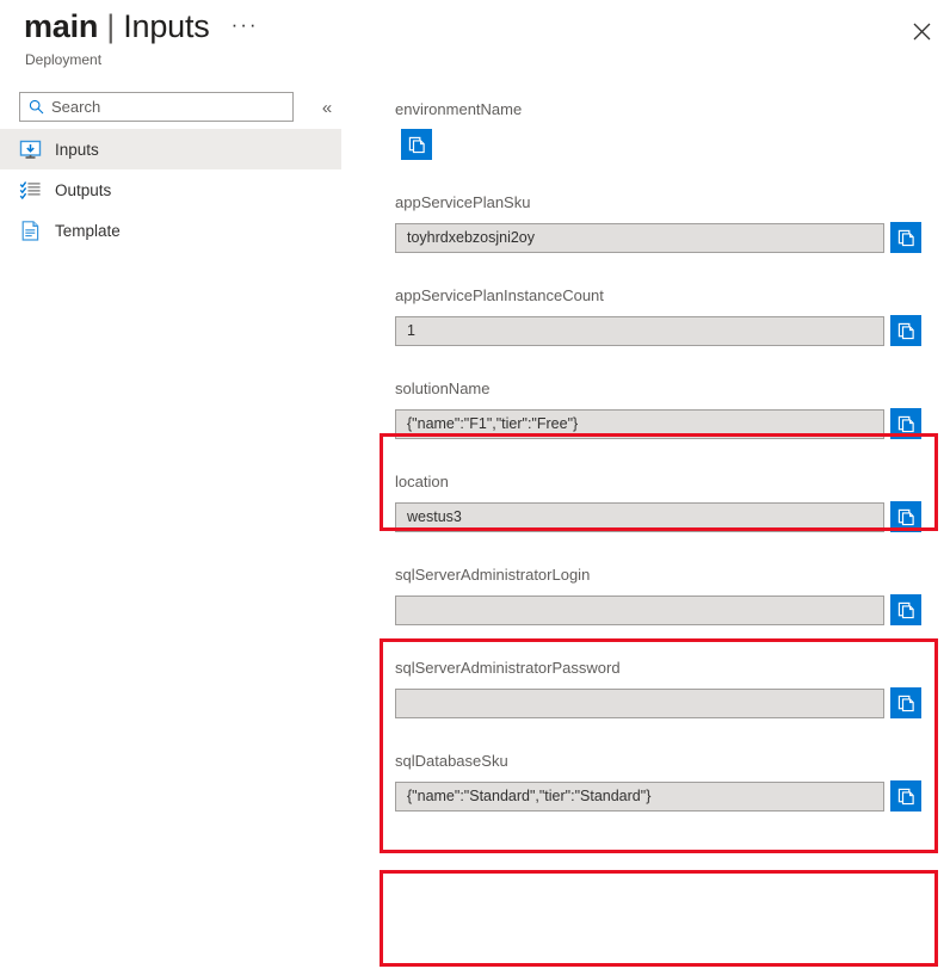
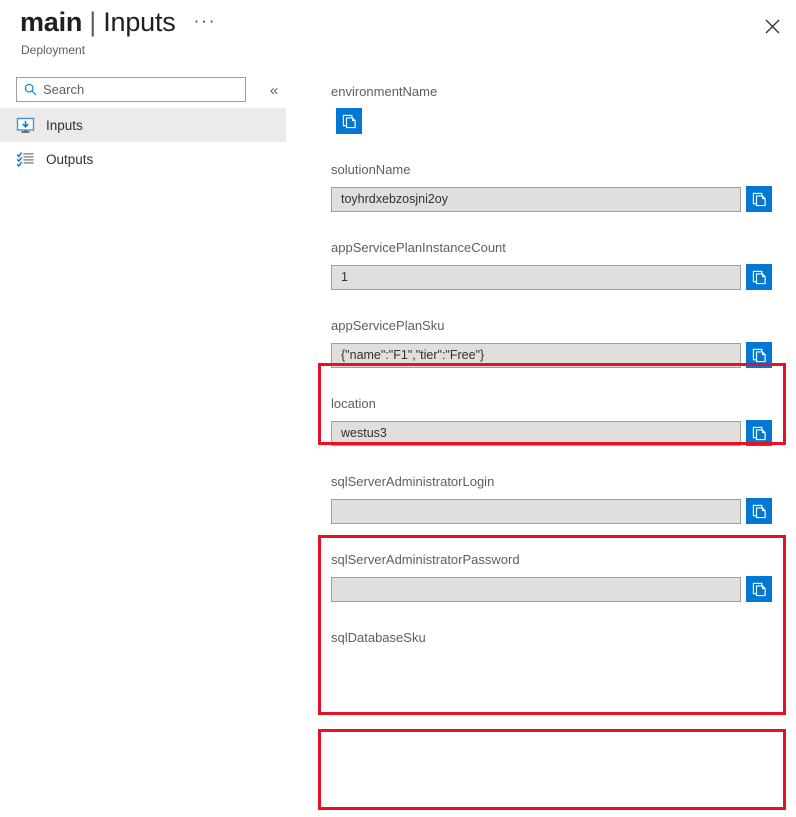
  main
  |
  Inputs
  ···
  Deployment
  Search
  «
  Inputs
  Outputs
- Template
  environmentName
- appServicePlanSku
+ solutionName
  toyhrdxebzosjni2oy
  appServicePlanInstanceCount
  1
- solutionName
+ appServicePlanSku
  {"name":"F1","tier":"Free"}
  location
  westus3
  sqlServerAdministratorLogin
  sqlServerAdministratorPassword
  sqlDatabaseSku
- {"name":"Standard","tier":"Standard"}
